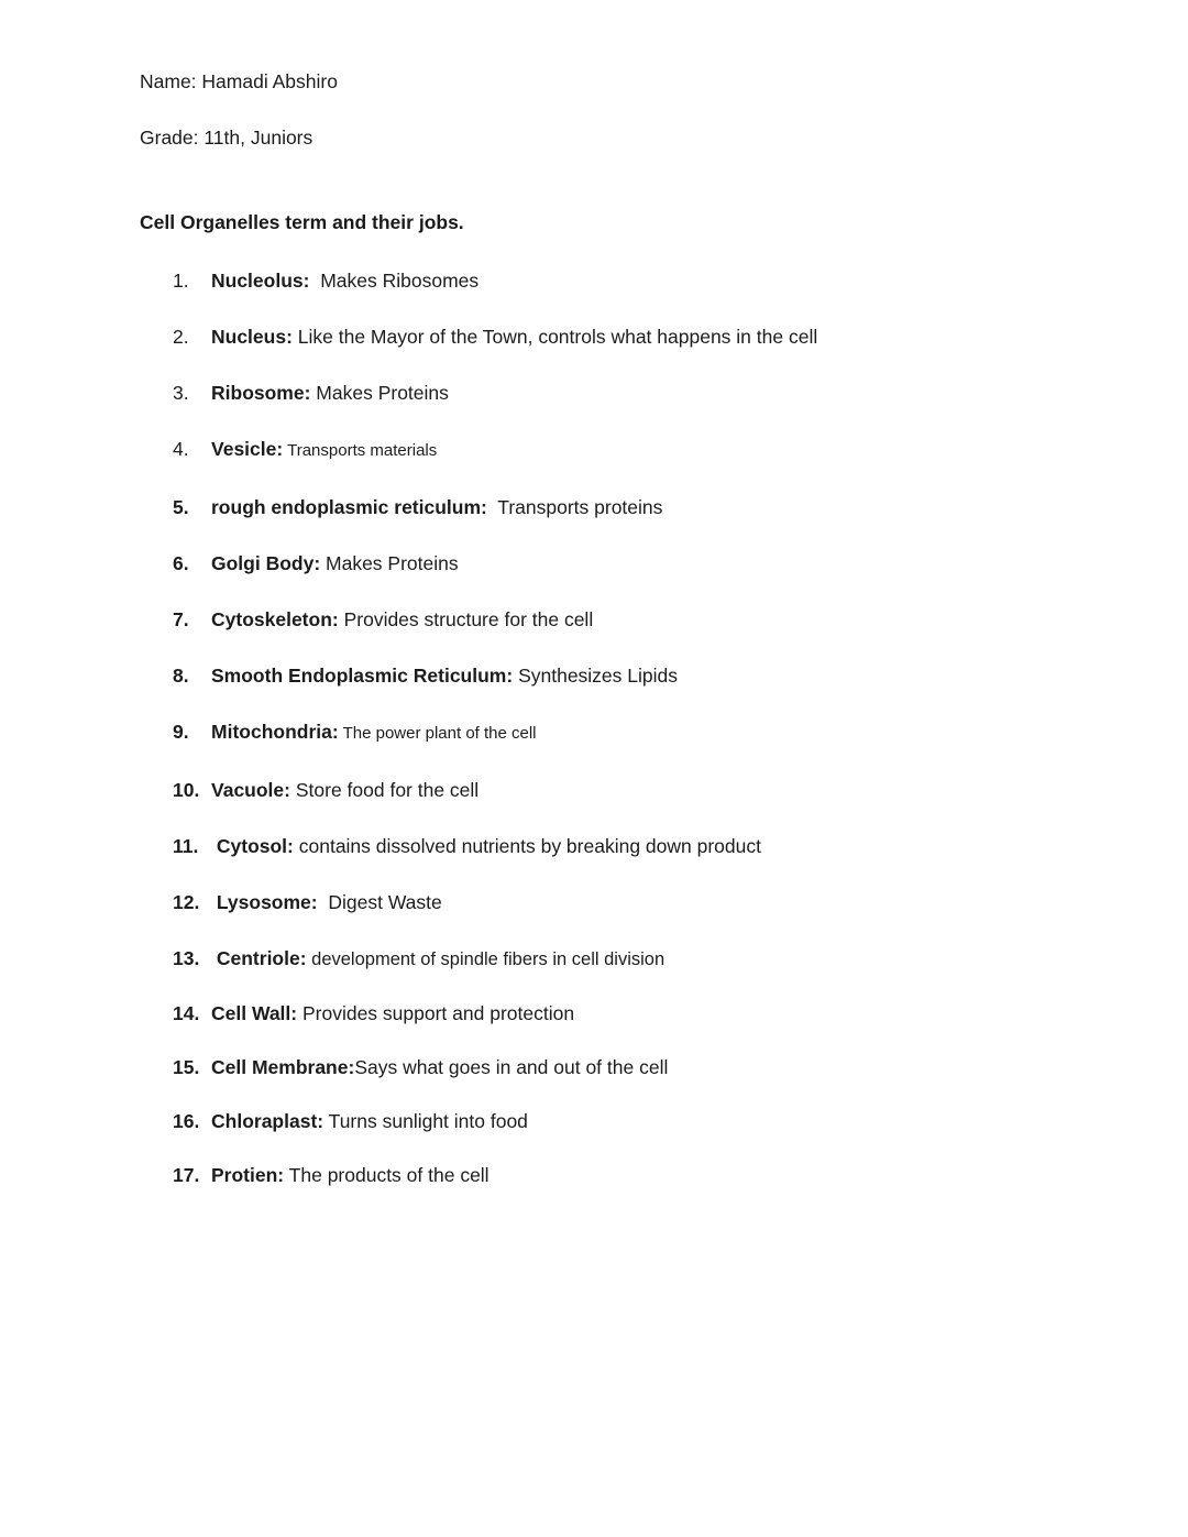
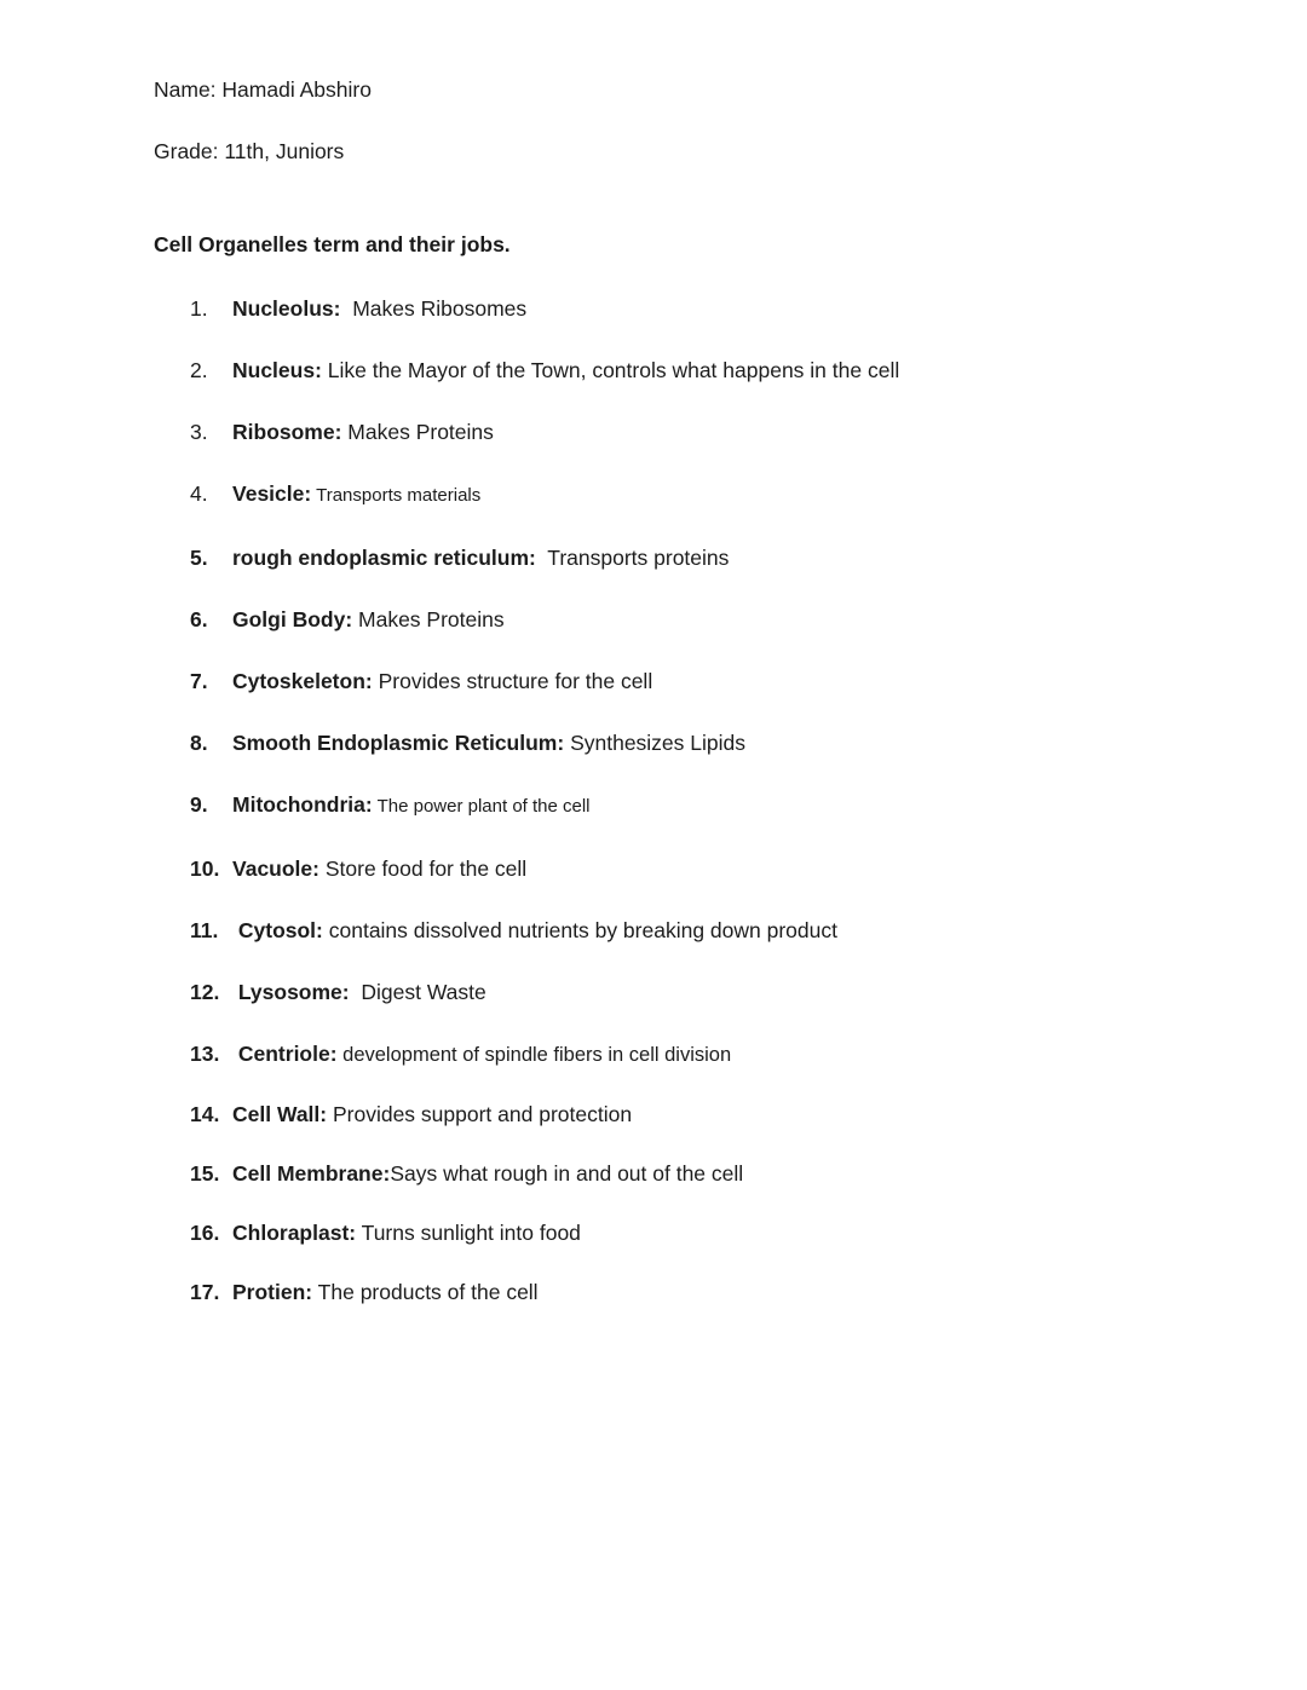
  Name: Hamadi Abshiro
  Grade: 11th, Juniors
  Cell Organelles term and their jobs.
  1.
  Nucleolus: Makes Ribosomes
  2.
  Nucleus: Like the Mayor of the Town, controls what happens in the cell
  3.
  Ribosome: Makes Proteins
  4.
  Vesicle: Transports materials
  5.
  rough endoplasmic reticulum: Transports proteins
  6.
  Golgi Body: Makes Proteins
  7.
  Cytoskeleton: Provides structure for the cell
  8.
  Smooth Endoplasmic Reticulum: Synthesizes Lipids
  9.
  Mitochondria: The power plant of the cell
  10.
  Vacuole: Store food for the cell
  11.
  Cytosol: contains dissolved nutrients by breaking down product
  12.
  Lysosome: Digest Waste
  13.
  Centriole: development of spindle fibers in cell division
  14.
  Cell Wall: Provides support and protection
  15.
- Cell Membrane:Says what goes in and out of the cell
+ Cell Membrane:Says what rough in and out of the cell
  16.
  Chloraplast: Turns sunlight into food
  17.
  Protien: The products of the cell
